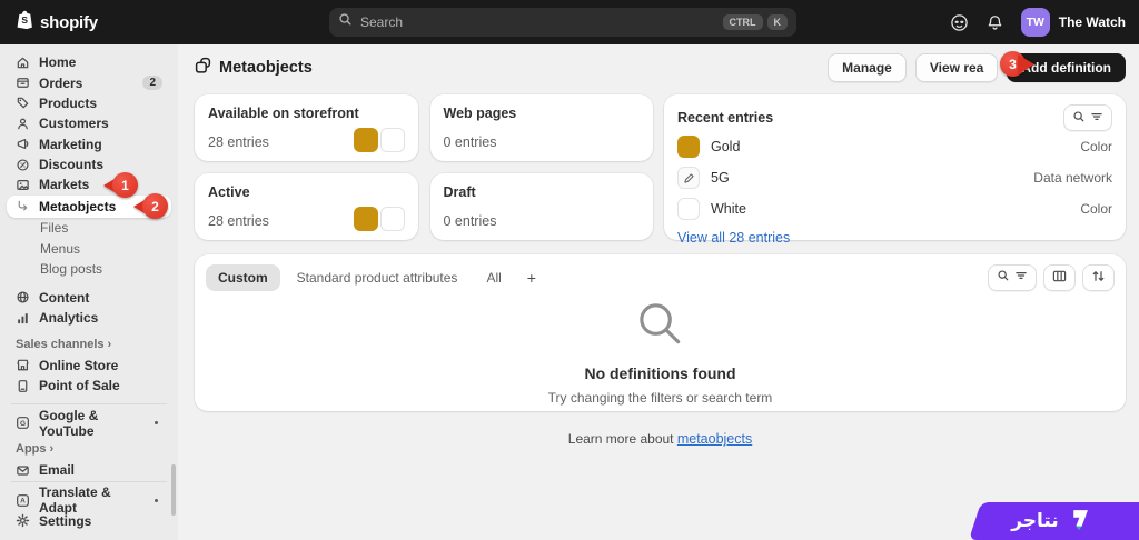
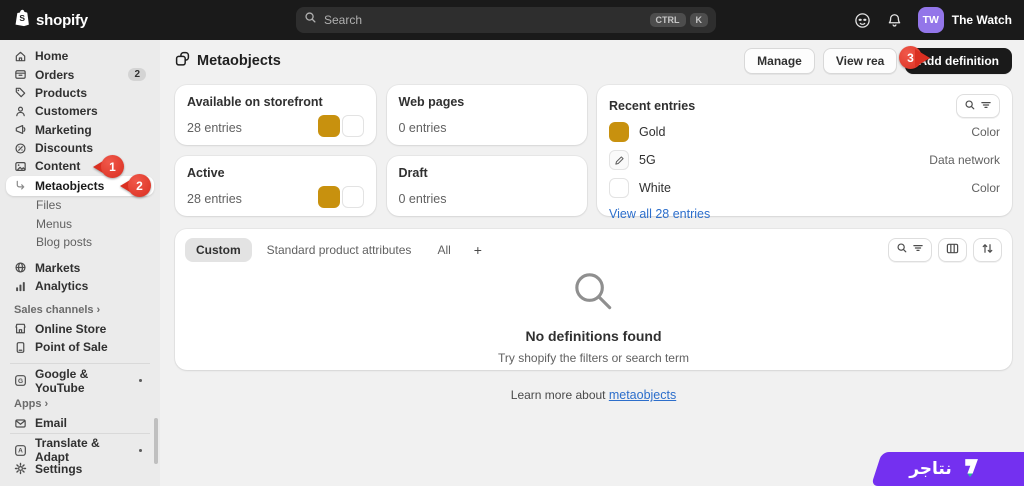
  S
  shopify
  Search
  CTRL
  K
  TW
  The Watch
  Home
  Orders
  2
  Products
  Customers
  Marketing
  Discounts
- Markets
+ Content
  Metaobjects
  Files
  Menus
  Blog posts
- Content
+ Markets
  Analytics
  Sales channels ›
  Online Store
  Point of Sale
  Google & YouTube
  Apps ›
  Email
  Translate & Adapt
  Settings
  Metaobjects
  Manage
  View rea
  Add definition
  Available on storefront
  28 entries
  Web pages
  0 entries
  Active
  28 entries
  Draft
  0 entries
  Recent entries
  Gold
  Color
  5G
  Data network
  White
  Color
  View all 28 entries
  Custom
  Standard product attributes
  All
  +
  No definitions found
- Try changing the filters or search term
+ Try shopify the filters or search term
  Learn more about metaobjects
  1
  2
  3
  نتاجر
